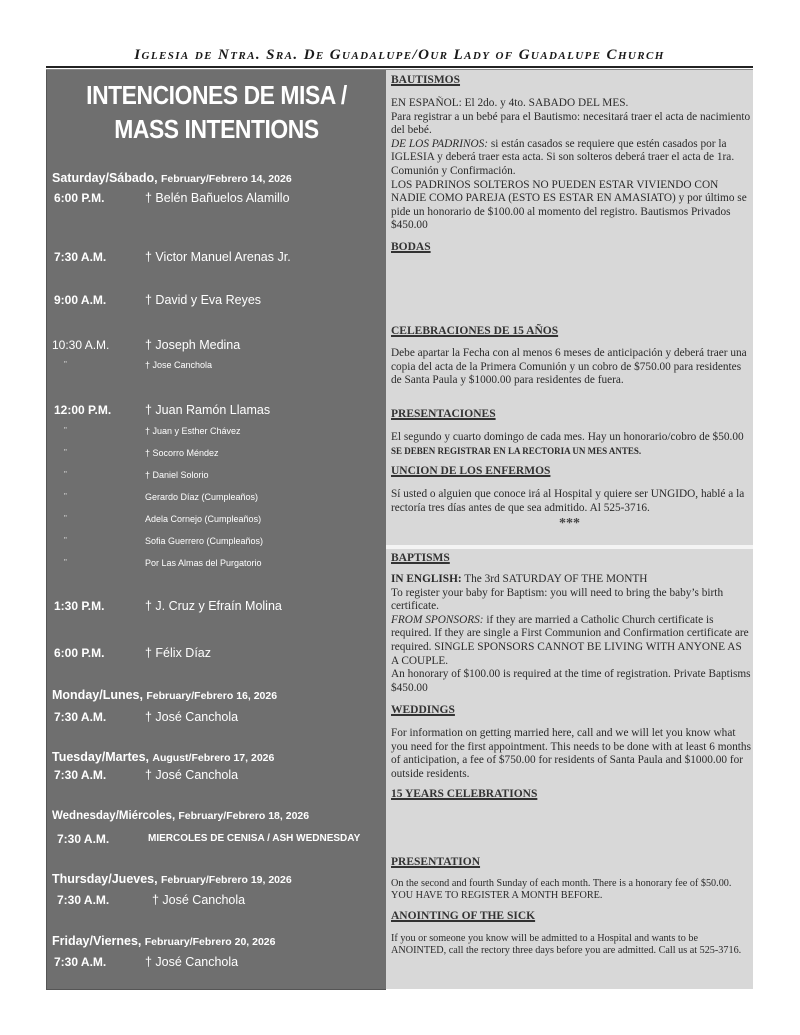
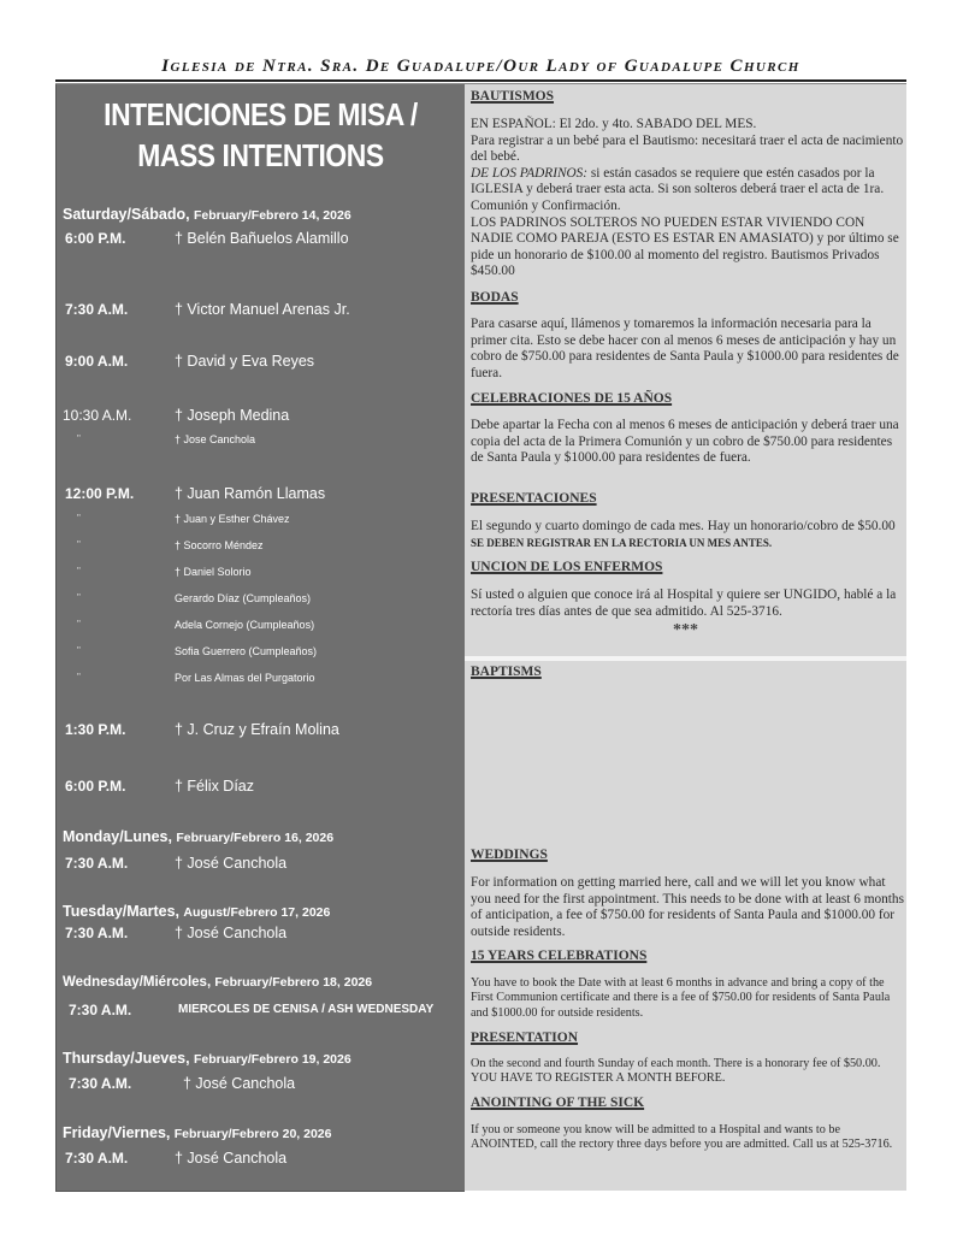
  Iglesia de Ntra. Sra. De Guadalupe/Our Lady of Guadalupe Church
  INTENCIONES DE MISA /
  MASS INTENTIONS
  Saturday/Sábado, February/Febrero 14, 2026
  6:00 P.M.
  † Belén Bañuelos Alamillo
  7:30 A.M.
  † Victor Manuel Arenas Jr.
  9:00 A.M.
  † David y Eva Reyes
  10:30 A.M.
  † Joseph Medina
  "
  † Jose Canchola
  12:00 P.M.
  † Juan Ramón Llamas
  "
  † Juan y Esther Chávez
  "
  † Socorro Méndez
  "
  † Daniel Solorio
  "
  Gerardo Díaz (Cumpleaños)
  "
  Adela Cornejo (Cumpleaños)
  "
  Sofia Guerrero (Cumpleaños)
  "
  Por Las Almas del Purgatorio
  1:30 P.M.
  † J. Cruz y Efraín Molina
  6:00 P.M.
  † Félix Díaz
  Monday/Lunes, February/Febrero 16, 2026
  7:30 A.M.
  † José Canchola
  Tuesday/Martes, August/Febrero 17, 2026
  7:30 A.M.
  † José Canchola
  Wednesday/Miércoles, February/Febrero 18, 2026
  7:30 A.M.
  MIERCOLES DE CENISA / ASH WEDNESDAY
  Thursday/Jueves, February/Febrero 19, 2026
  7:30 A.M.
  † José Canchola
  Friday/Viernes, February/Febrero 20, 2026
  7:30 A.M.
  † José Canchola
  BAUTISMOS
  EN ESPAÑOL: El 2do. y 4to. SABADO DEL MES.
  Para registrar a un bebé para el Bautismo: necesitará traer el acta de nacimiento del bebé.
  DE LOS PADRINOS: si están casados se requiere que estén casados por la IGLESIA y deberá traer esta acta. Si son solteros deberá traer el acta de 1ra. Comunión y Confirmación.
  LOS PADRINOS SOLTEROS NO PUEDEN ESTAR VIVIENDO CON NADIE COMO PAREJA (ESTO ES ESTAR EN AMASIATO) y por último se pide un honorario de $100.00 al momento del registro. Bautismos Privados $450.00
  BODAS
+ Para casarse aquí, llámenos y tomaremos la información necesaria para la primer cita. Esto se debe hacer con al menos 6 meses de anticipación y hay un cobro de $750.00 para residentes de Santa Paula y $1000.00 para residentes de fuera.
  CELEBRACIONES DE 15 AÑOS
  Debe apartar la Fecha con al menos 6 meses de anticipación y deberá traer una copia del acta de la Primera Comunión y un cobro de $750.00 para residentes de Santa Paula y $1000.00 para residentes de fuera.
  PRESENTACIONES
  El segundo y cuarto domingo de cada mes. Hay un honorario/cobro de $50.00 SE DEBEN REGISTRAR EN LA RECTORIA UN MES ANTES.
  UNCION DE LOS ENFERMOS
  Sí usted o alguien que conoce irá al Hospital y quiere ser UNGIDO, hablé a la rectoría tres días antes de que sea admitido. Al 525-3716.
  ***
  BAPTISMS
- IN ENGLISH: The 3rd SATURDAY OF THE MONTH
- To register your baby for Baptism: you will need to bring the baby’s birth certificate.
- FROM SPONSORS: if they are married a Catholic Church certificate is required. If they are single a First Communion and Confirmation certificate are required. SINGLE SPONSORS CANNOT BE LIVING WITH ANYONE AS A COUPLE.
- An honorary of $100.00 is required at the time of registration. Private Baptisms $450.00
  WEDDINGS
  For information on getting married here, call and we will let you know what you need for the first appointment. This needs to be done with at least 6 months of anticipation, a fee of $750.00 for residents of Santa Paula and $1000.00 for outside residents.
  15 YEARS CELEBRATIONS
+ You have to book the Date with at least 6 months in advance and bring a copy of the First Communion certificate and there is a fee of $750.00 for residents of Santa Paula and $1000.00 for outside residents.
  PRESENTATION
  On the second and fourth Sunday of each month. There is a honorary fee of $50.00. YOU HAVE TO REGISTER A MONTH BEFORE.
  ANOINTING OF THE SICK
  If you or someone you know will be admitted to a Hospital and wants to be ANOINTED, call the rectory three days before you are admitted. Call us at 525-3716.
